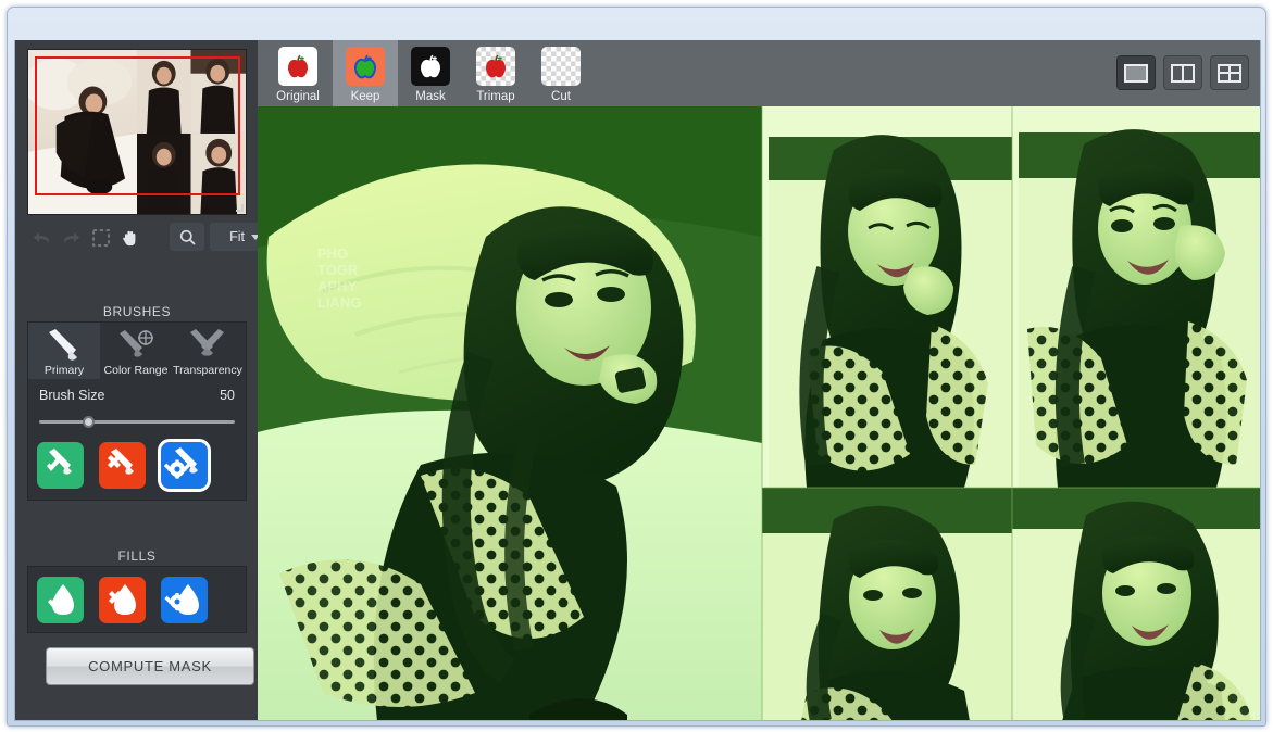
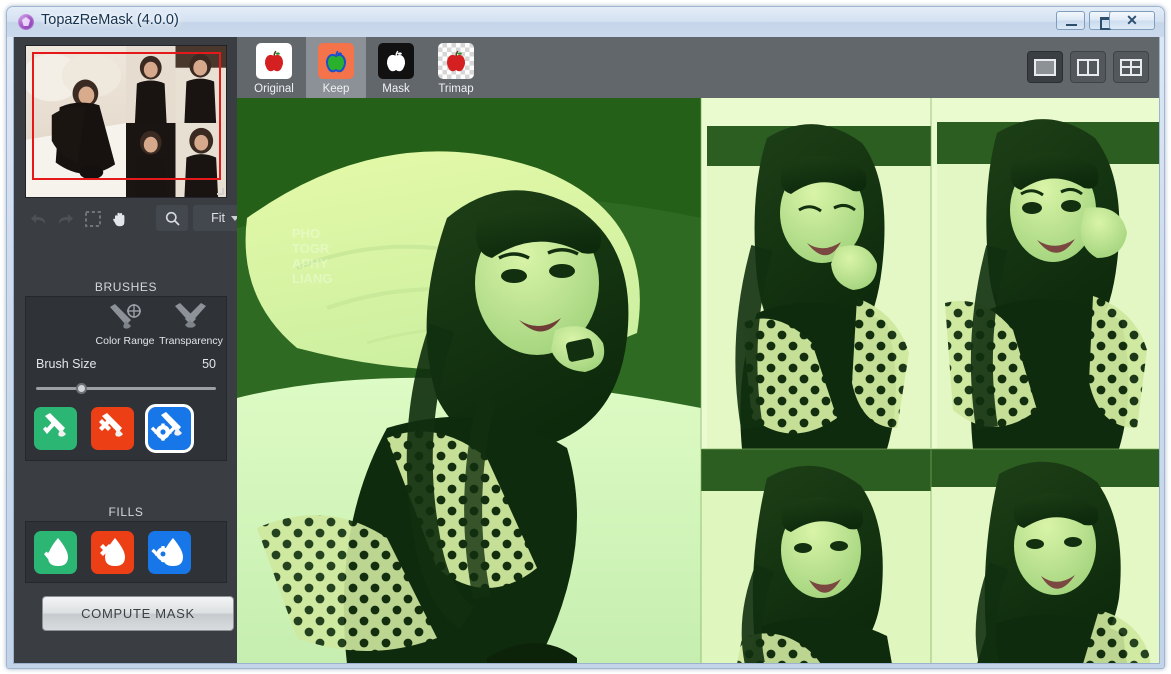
+ TopazReMask (4.0.0)
+ ✕
  Fit
  BRUSHES
- Primary
  Color Range
  Transparency
  Brush Size
  50
  FILLS
  COMPUTE MASK
  Original
  Keep
  Mask
  Trimap
- Cut
  PHO
  TOGR
  APHY
  LIANG
